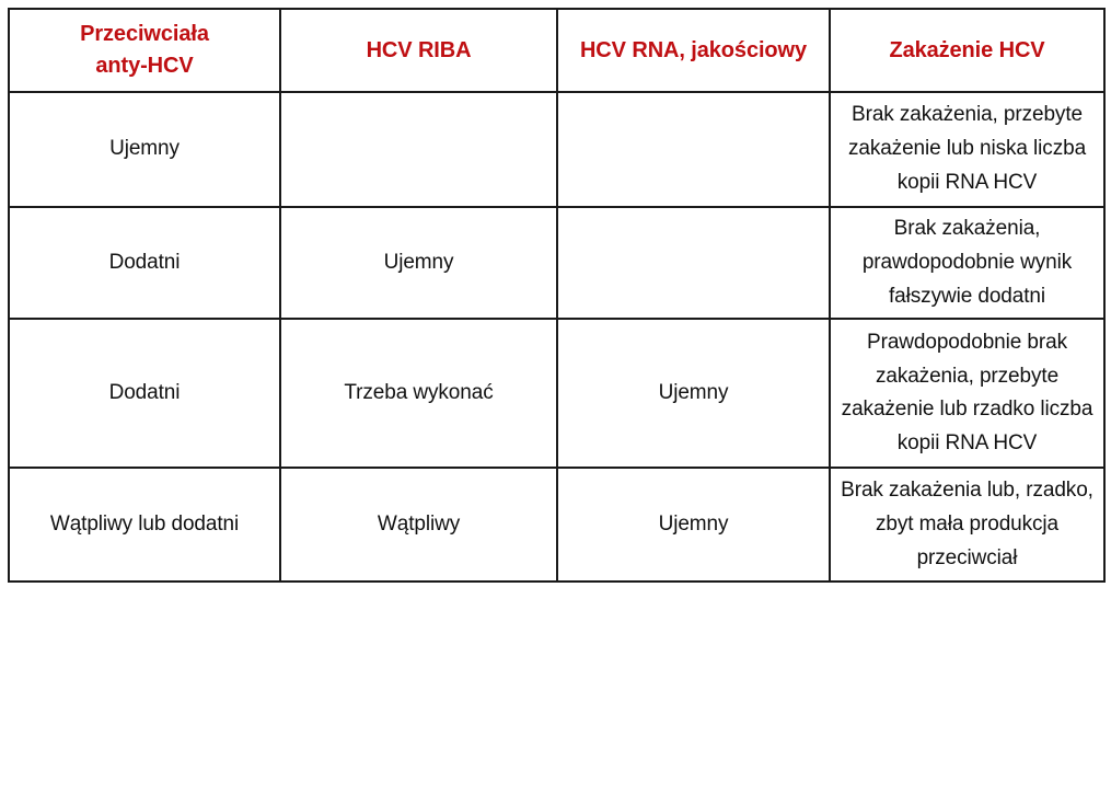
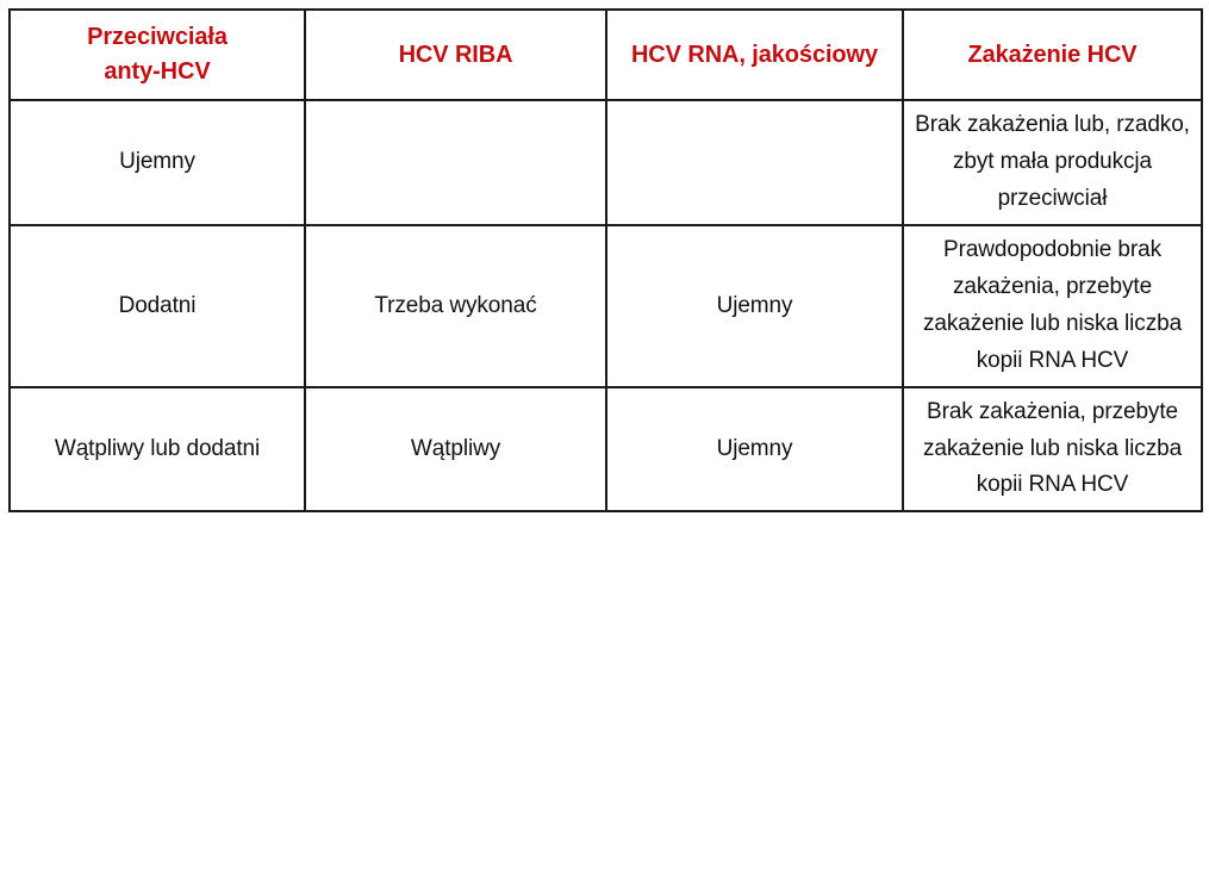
  Przeciwciała anty-HCV	HCV RIBA	HCV RNA, jakościowy	Zakażenie HCV
- Ujemny			Brak zakażenia, przebyte zakażenie lub niska liczba kopii RNA HCV
+ Ujemny			Brak zakażenia lub, rzadko, zbyt mała produkcja przeciwciał
- Dodatni	Ujemny		Brak zakażenia, prawdopodobnie wynik fałszywie dodatni
- Dodatni	Trzeba wykonać	Ujemny	Prawdopodobnie brak zakażenia, przebyte zakażenie lub rzadko liczba kopii RNA HCV
+ Dodatni	Trzeba wykonać	Ujemny	Prawdopodobnie brak zakażenia, przebyte zakażenie lub niska liczba kopii RNA HCV
- Wątpliwy lub dodatni	Wątpliwy	Ujemny	Brak zakażenia lub, rzadko, zbyt mała produkcja przeciwciał
+ Wątpliwy lub dodatni	Wątpliwy	Ujemny	Brak zakażenia, przebyte zakażenie lub niska liczba kopii RNA HCV
